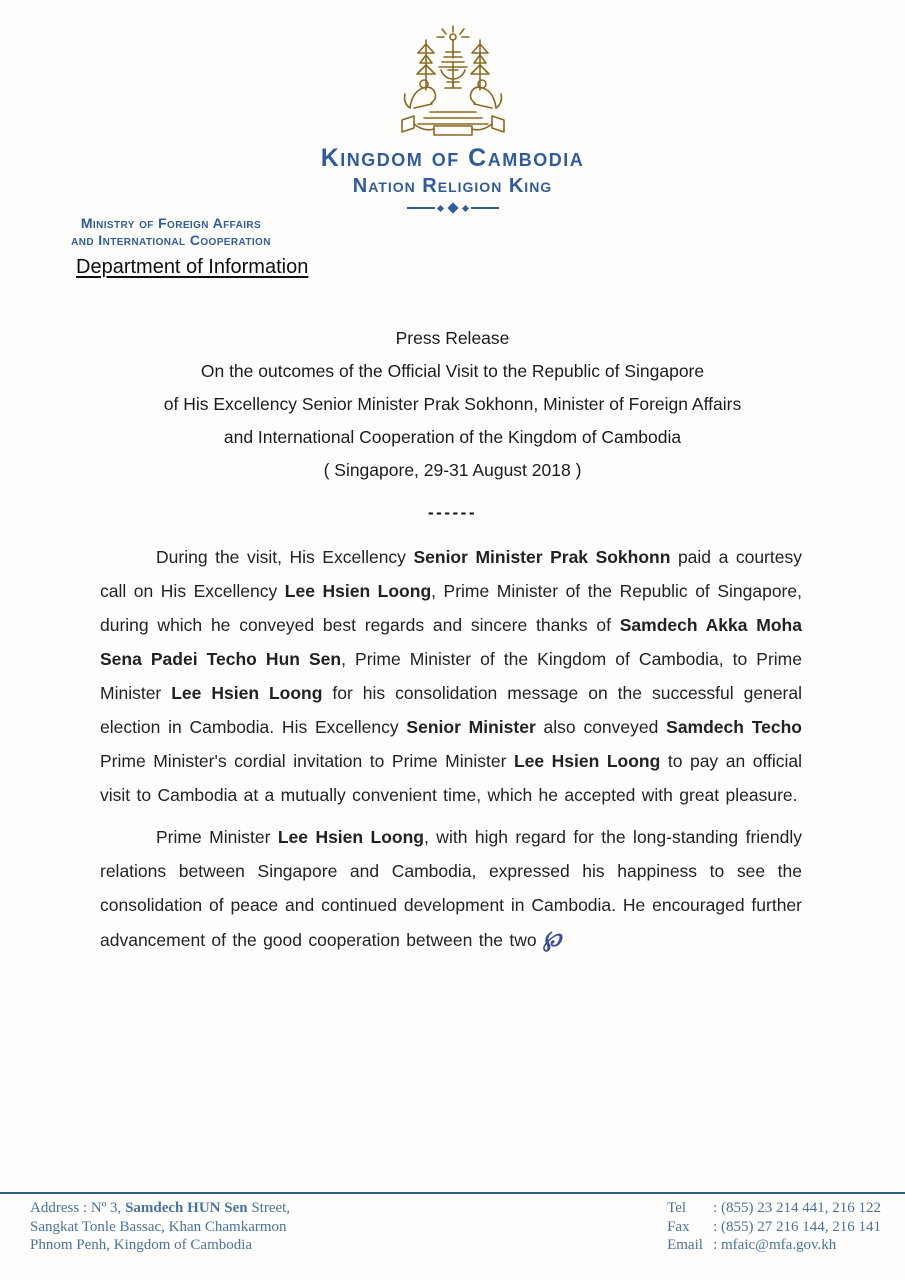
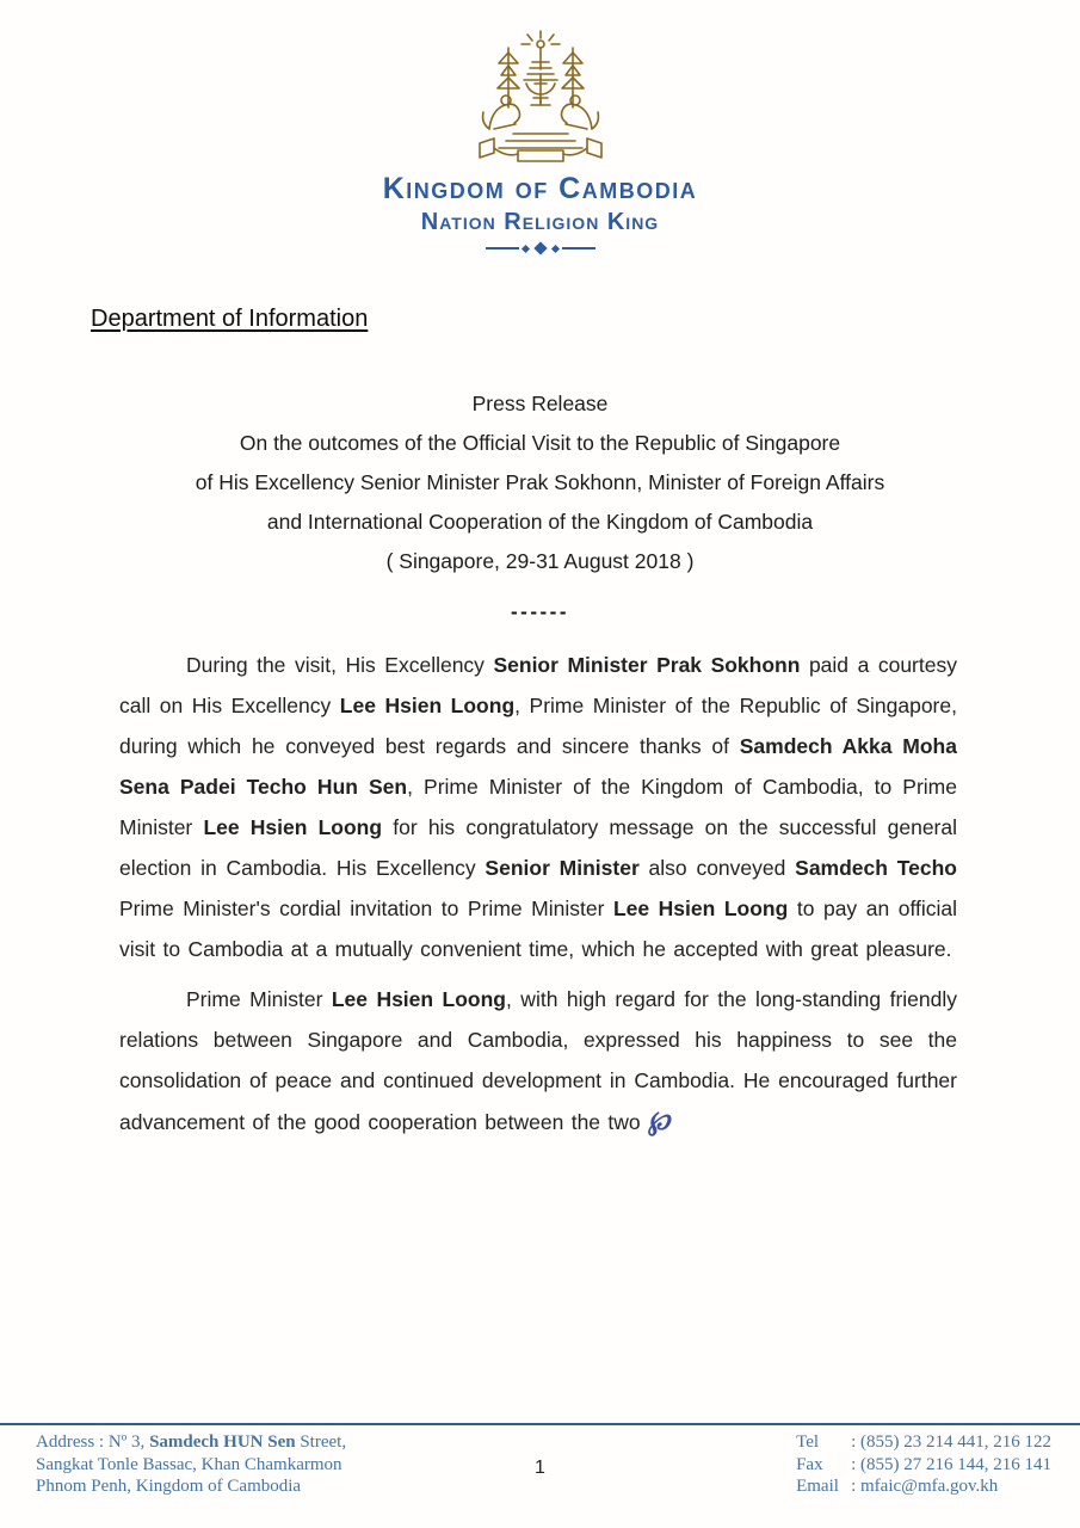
  Kingdom of Cambodia
  Nation Religion King
- Ministry of Foreign Affairs
- and International Cooperation
  Department of Information
  Press Release
  On the outcomes of the Official Visit to the Republic of Singapore
  of His Excellency Senior Minister Prak Sokhonn, Minister of Foreign Affairs
  and International Cooperation of the Kingdom of Cambodia
  ( Singapore, 29-31 August 2018 )
  ------
- During the visit, His Excellency Senior Minister Prak Sokhonn paid a courtesy call on His Excellency Lee Hsien Loong, Prime Minister of the Republic of Singapore, during which he conveyed best regards and sincere thanks of Samdech Akka Moha Sena Padei Techo Hun Sen, Prime Minister of the Kingdom of Cambodia, to Prime Minister Lee Hsien Loong for his consolidation message on the successful general election in Cambodia. His Excellency Senior Minister also conveyed Samdech Techo Prime Minister's cordial invitation to Prime Minister Lee Hsien Loong to pay an official visit to Cambodia at a mutually convenient time, which he accepted with great pleasure.
+ During the visit, His Excellency Senior Minister Prak Sokhonn paid a courtesy call on His Excellency Lee Hsien Loong, Prime Minister of the Republic of Singapore, during which he conveyed best regards and sincere thanks of Samdech Akka Moha Sena Padei Techo Hun Sen, Prime Minister of the Kingdom of Cambodia, to Prime Minister Lee Hsien Loong for his congratulatory message on the successful general election in Cambodia. His Excellency Senior Minister also conveyed Samdech Techo Prime Minister's cordial invitation to Prime Minister Lee Hsien Loong to pay an official visit to Cambodia at a mutually convenient time, which he accepted with great pleasure.
  Prime Minister Lee Hsien Loong, with high regard for the long-standing friendly relations between Singapore and Cambodia, expressed his happiness to see the consolidation of peace and continued development in Cambodia. He encouraged further advancement of the good cooperation between the two ℘
  Address : Nº 3, Samdech HUN Sen Street,
  Sangkat Tonle Bassac, Khan Chamkarmon
  Phnom Penh, Kingdom of Cambodia
+ 1
  Tel
  : (855) 23 214 441, 216 122
  Fax
  : (855) 27 216 144, 216 141
  Email
  : mfaic@mfa.gov.kh
